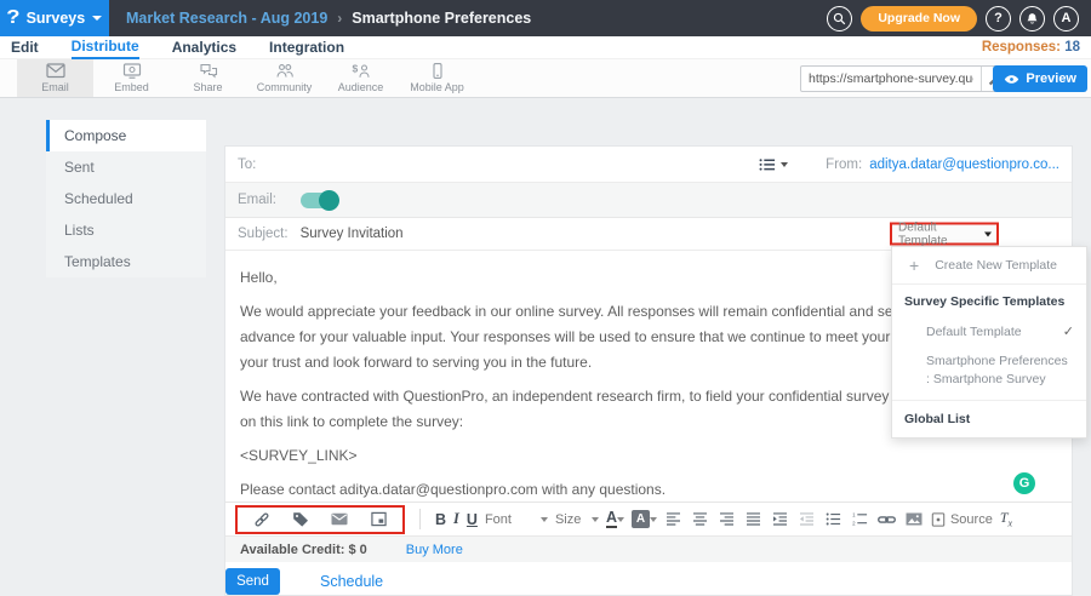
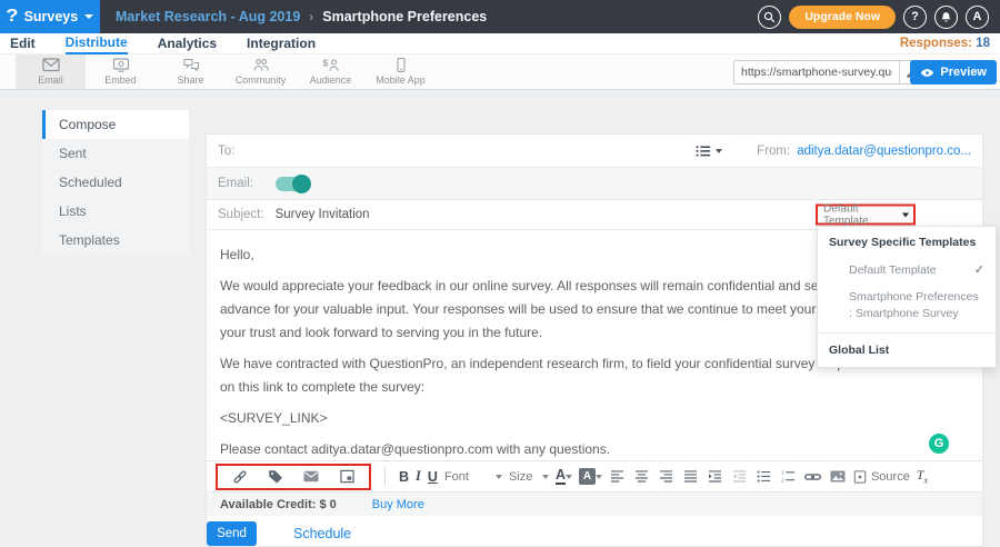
  ?
  Surveys
  Market Research - Aug 2019
  ›
  Smartphone Preferences
  Upgrade Now
  ?
  A
  Edit
  Distribute
  Analytics
  Integration
  Responses: 18
  Email
  Embed
  Share
  Community
  $
  Audience
  Mobile App
  https://smartphone-survey.qu
  Preview
  Compose
  Sent
  Scheduled
  Lists
  Templates
  To:
  From:
  aditya.datar@questionpro.co...
  Email:
  Subject:
  Survey Invitation
  Default Template
  Hello,
  We would appreciate your feedback in our online survey. All responses will remain confidential and se advance for your valuable input. Your responses will be used to ensure that we continue to meet your your trust and look forward to serving you in the future.
  We have contracted with QuestionPro, an independent research firm, to field your confidential survey on this link to complete the survey:
  <SURVEY_LINK>
  Please contact aditya.datar@questionpro.com with any questions.
  G
  B
  I
  U
  Font
  Size
  A
  A
  Source
  Tx
  Available Credit: $ 0
  Buy More
  Send
  Schedule
- +
- Create New Template
  Survey Specific Templates
  Default Template
  ✓
  Smartphone Preferences
  : Smartphone Survey
  Global List
